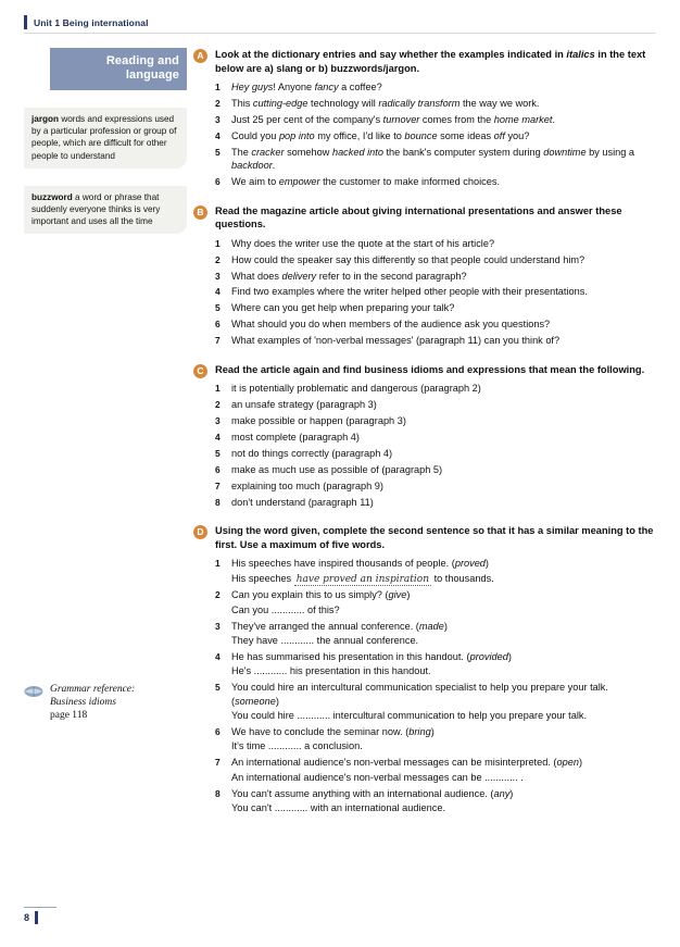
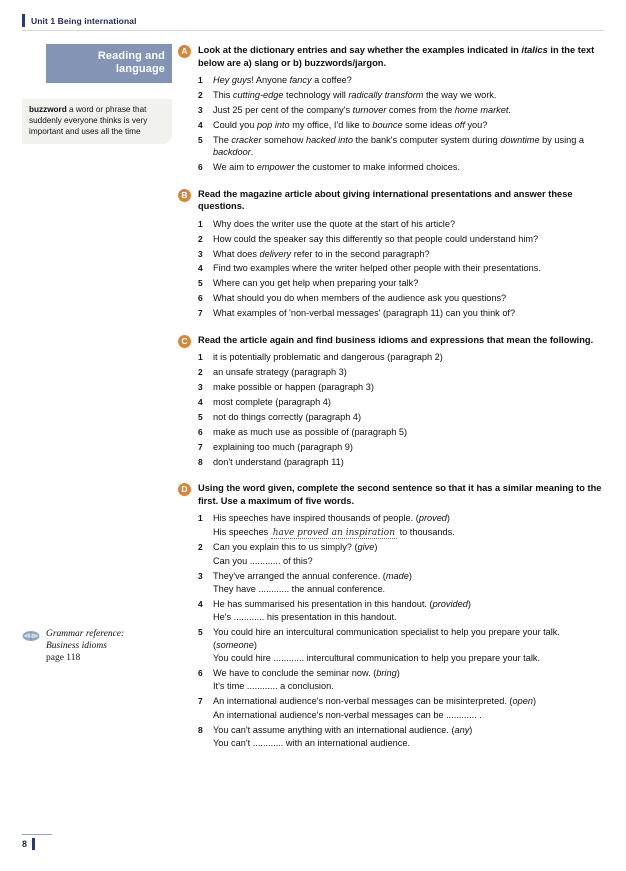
  Unit 1 Being international
  Reading and language
- jargon words and expressions used by a particular profession or group of people, which are difficult for other people to understand
  buzzword a word or phrase that suddenly everyone thinks is very important and uses all the time
  Grammar reference:
  Business idioms
  page 118
  A
  Look at the dictionary entries and say whether the examples indicated in italics in the text below are a) slang or b) buzzwords/jargon.
  1
  Hey guys! Anyone fancy a coffee?
  2
  This cutting-edge technology will radically transform the way we work.
  3
  Just 25 per cent of the company's turnover comes from the home market.
  4
  Could you pop into my office, I'd like to bounce some ideas off you?
  5
  The cracker somehow hacked into the bank's computer system during downtime by using a backdoor.
  6
  We aim to empower the customer to make informed choices.
  B
  Read the magazine article about giving international presentations and answer these questions.
  1
  Why does the writer use the quote at the start of his article?
  2
  How could the speaker say this differently so that people could understand him?
  3
  What does delivery refer to in the second paragraph?
  4
  Find two examples where the writer helped other people with their presentations.
  5
  Where can you get help when preparing your talk?
  6
  What should you do when members of the audience ask you questions?
  7
  What examples of 'non-verbal messages' (paragraph 11) can you think of?
  C
  Read the article again and find business idioms and expressions that mean the following.
  1
  it is potentially problematic and dangerous (paragraph 2)
  2
  an unsafe strategy (paragraph 3)
  3
  make possible or happen (paragraph 3)
  4
  most complete (paragraph 4)
  5
  not do things correctly (paragraph 4)
  6
  make as much use as possible of (paragraph 5)
  7
  explaining too much (paragraph 9)
  8
  don't understand (paragraph 11)
  D
  Using the word given, complete the second sentence so that it has a similar meaning to the first. Use a maximum of five words.
  1
  His speeches have inspired thousands of people. (proved)
  His speeches have proved an inspiration to thousands.
  2
  Can you explain this to us simply? (give)
  Can you ............ of this?
  3
  They've arranged the annual conference. (made)
  They have ............ the annual conference.
  4
  He has summarised his presentation in this handout. (provided)
  He's ............ his presentation in this handout.
  5
  You could hire an intercultural communication specialist to help you prepare your talk. (someone)
  You could hire ............ intercultural communication to help you prepare your talk.
  6
  We have to conclude the seminar now. (bring)
  It's time ............ a conclusion.
  7
  An international audience's non-verbal messages can be misinterpreted. (open)
  An international audience's non-verbal messages can be ............ .
  8
  You can't assume anything with an international audience. (any)
  You can't ............ with an international audience.
  8
